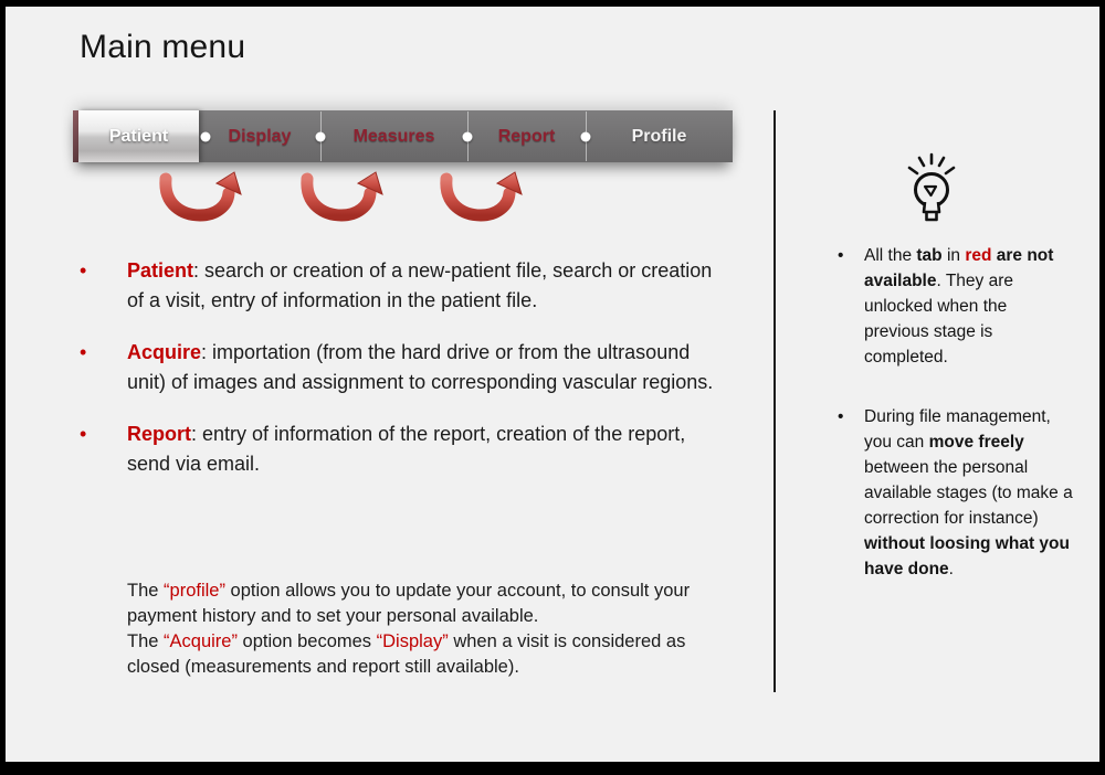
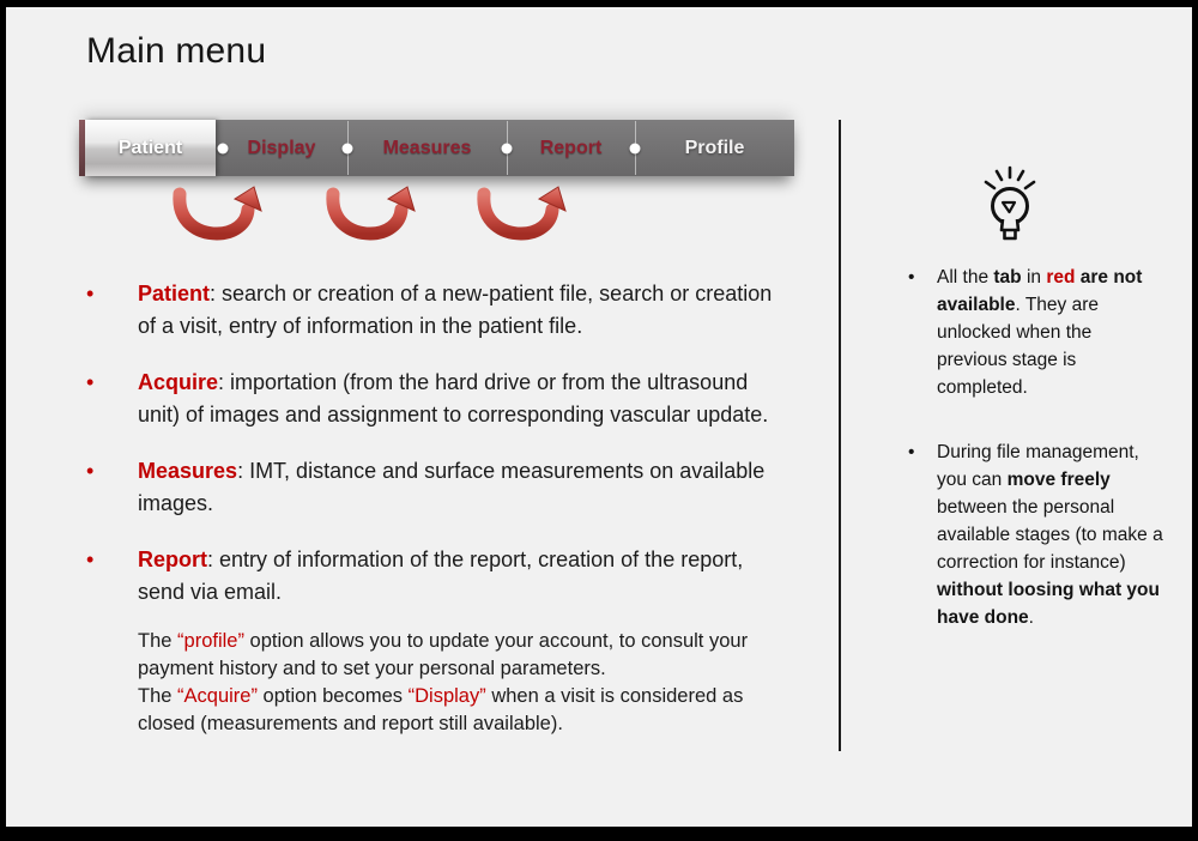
  Main menu
  Patient
  Display
  Measures
  Report
  Profile
  Patient: search or creation of a new-patient file, search or creation of a visit, entry of information in the patient file.
- Acquire: importation (from the hard drive or from the ultrasound unit) of images and assignment to corresponding vascular regions.
+ Acquire: importation (from the hard drive or from the ultrasound unit) of images and assignment to corresponding vascular update.
+ Measures: IMT, distance and surface measurements on available images.
  Report: entry of information of the report, creation of the report, send via email.
- The “profile” option allows you to update your account, to consult your payment history and to set your personal available.
+ The “profile” option allows you to update your account, to consult your payment history and to set your personal parameters.
  The “Acquire” option becomes “Display” when a visit is considered as closed (measurements and report still available).
  All the tab in red are not available. They are unlocked when the previous stage is completed.
  During file management, you can move freely between the personal available stages (to make a correction for instance) without loosing what you have done.
